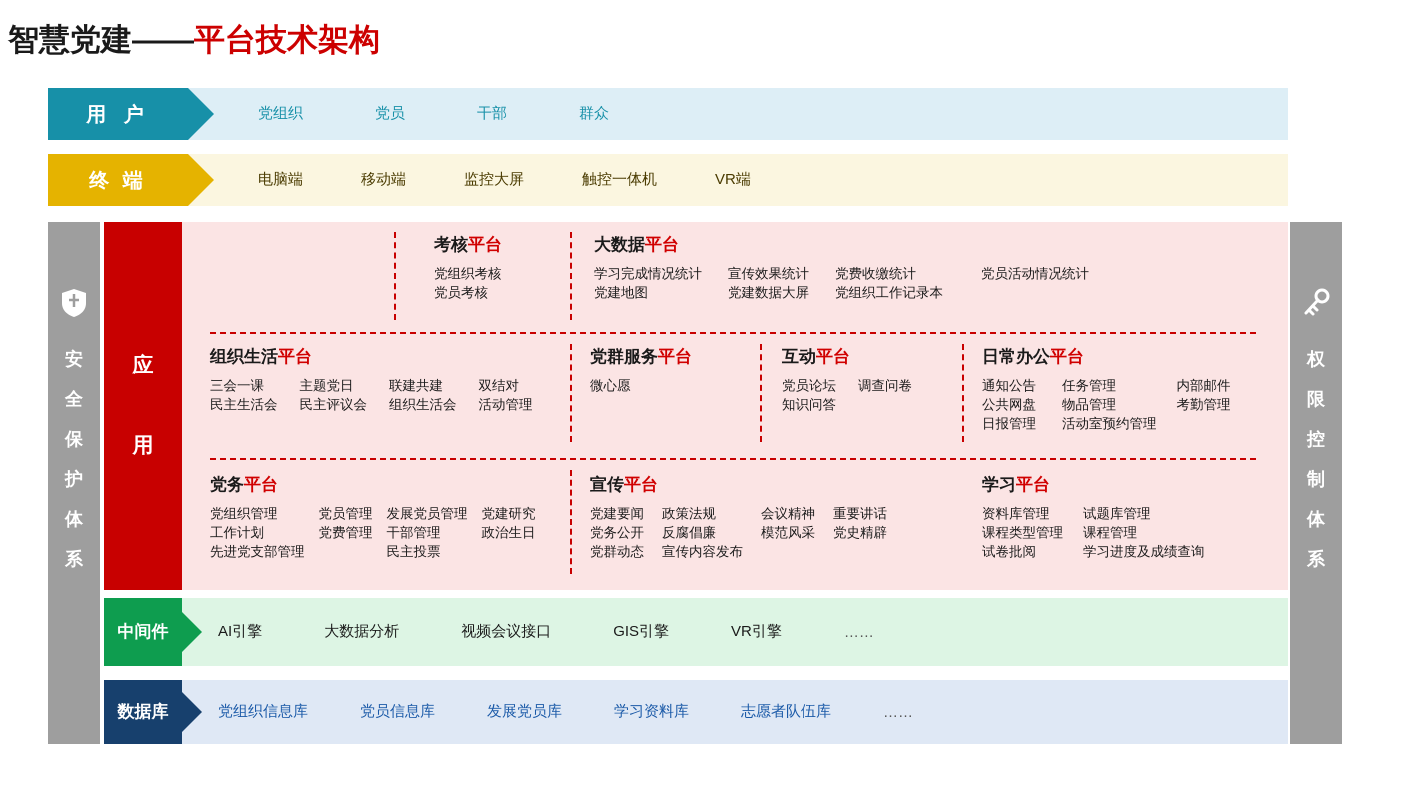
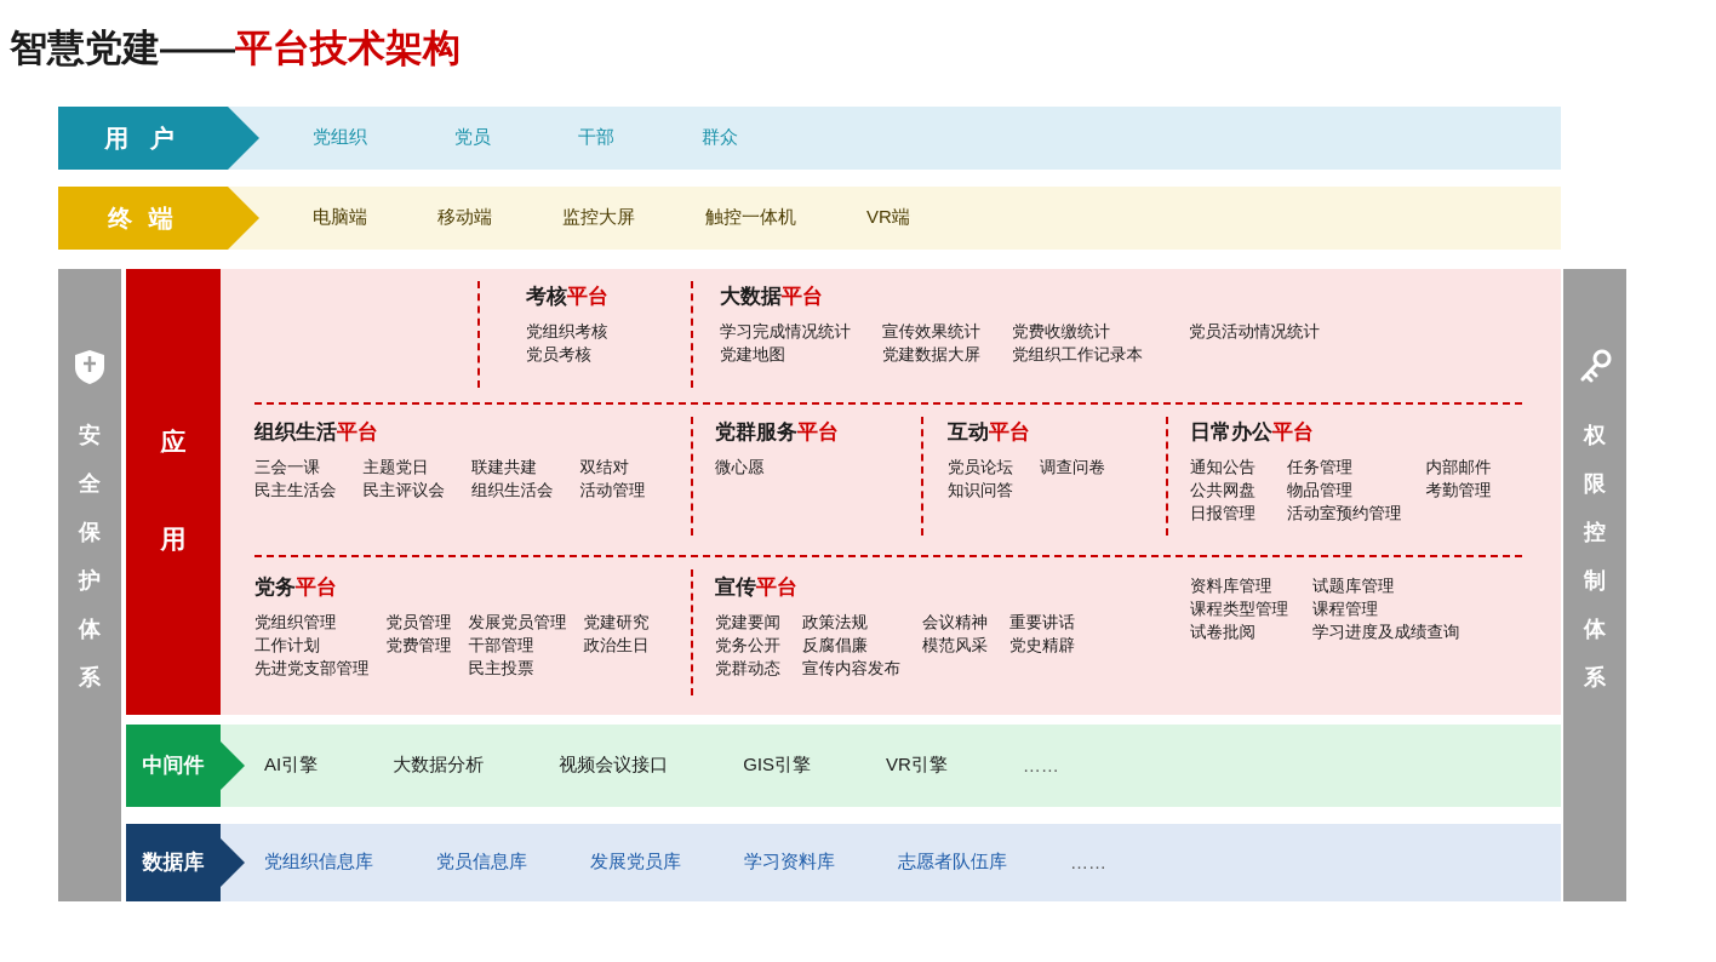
  智慧党建——平台技术架构
  用 户
  党组织
  党员
  干部
  群众
  终 端
  电脑端
  移动端
  监控大屏
  触控一体机
  VR端
  安
  全
  保
  护
  体
  系
  权
  限
  控
  制
  体
  系
  应
  用
  考核平台
  党组织考核
  党员考核
  大数据平台
  学习完成情况统计
  党建地图
  宣传效果统计
  党建数据大屏
  党费收缴统计
  党组织工作记录本
  党员活动情况统计
  组织生活平台
  三会一课
  民主生活会
  主题党日
  民主评议会
  联建共建
  组织生活会
  双结对
  活动管理
  党群服务平台
  微心愿
  互动平台
  党员论坛
  知识问答
  调查问卷
  日常办公平台
  通知公告
  公共网盘
  日报管理
  任务管理
  物品管理
  活动室预约管理
  内部邮件
  考勤管理
  党务平台
  党组织管理
  工作计划
  先进党支部管理
  党员管理
  党费管理
  发展党员管理
  干部管理
  民主投票
  党建研究
  政治生日
  宣传平台
  党建要闻
  党务公开
  党群动态
  政策法规
  反腐倡廉
  宣传内容发布
  会议精神
  模范风采
  重要讲话
  党史精辟
- 学习平台
  资料库管理
  课程类型管理
  试卷批阅
  试题库管理
  课程管理
  学习进度及成绩查询
  中间件
  AI引擎
  大数据分析
  视频会议接口
  GIS引擎
  VR引擎
  ……
  数据库
  党组织信息库
  党员信息库
  发展党员库
  学习资料库
  志愿者队伍库
  ……
